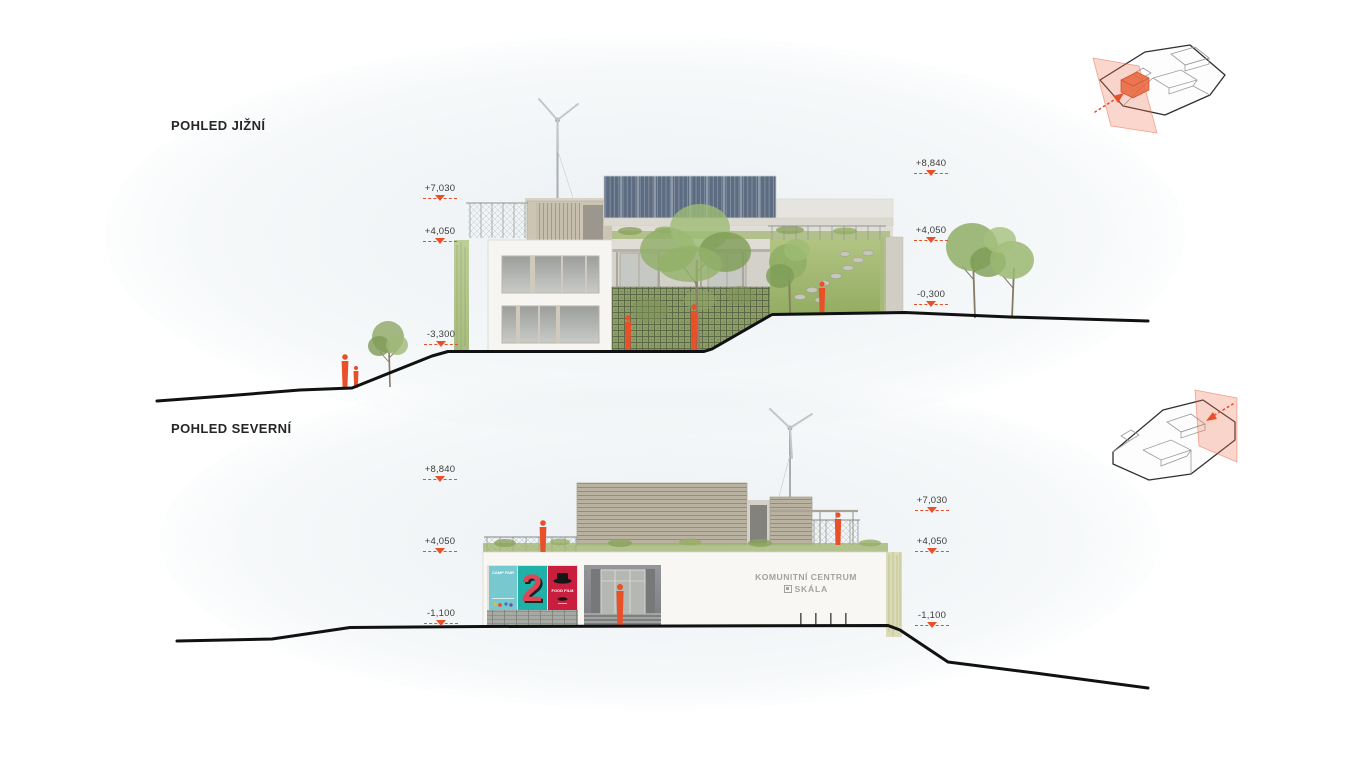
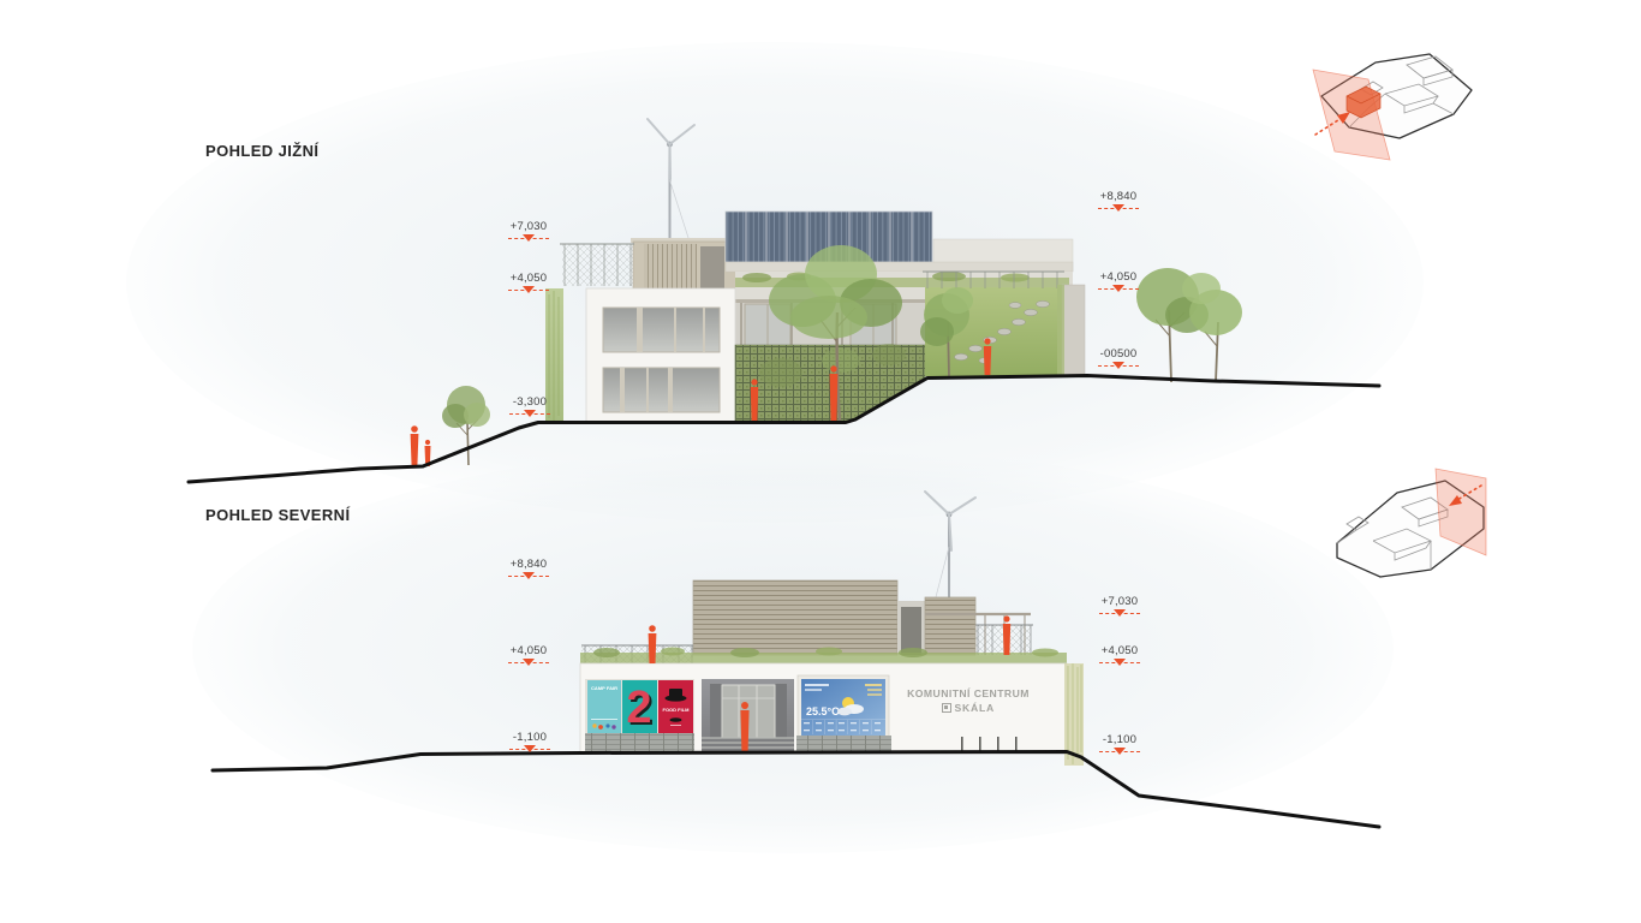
  2
+ 25.5°C
  POHLED JIŽNÍ
  POHLED SEVERNÍ
  +7,030
  +4,050
  -3,300
  +8,840
  +4,050
- -0,300
+ -00500
  +8,840
  +4,050
  -1,100
  +7,030
  +4,050
  -1,100
  KOMUNITNÍ CENTRUM
  SKÁLA
